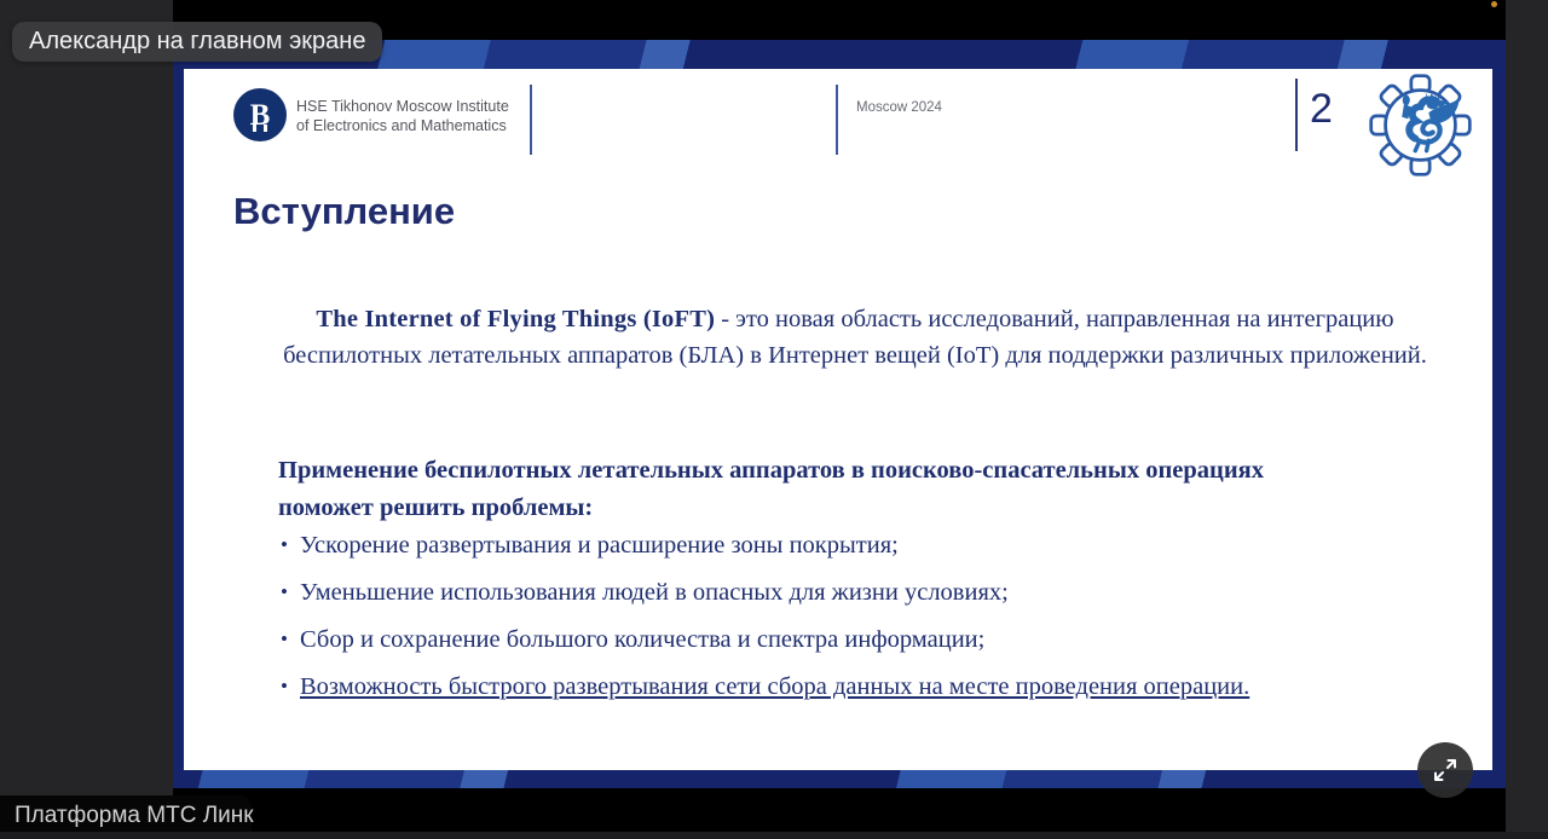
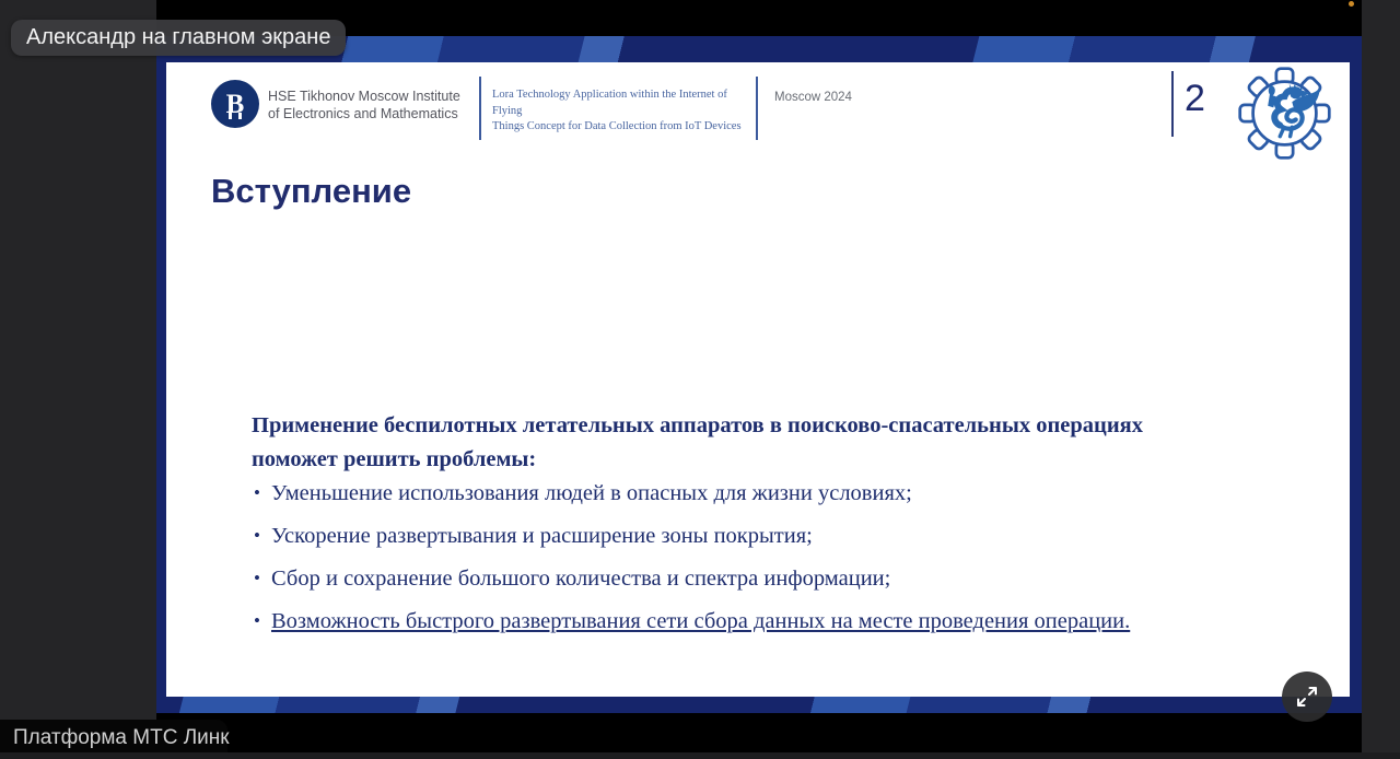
  В
  HSE Tikhonov Moscow Institute
  of Electronics and Mathematics
+ Lora Technology Application within the Internet of Flying
+ Things Concept for Data Collection from IoT Devices
  Moscow 2024
  2
  Вступление
- The Internet of Flying Things (IoFT) - это новая область исследований, направленная на интеграцию беспилотных летательных аппаратов (БЛА) в Интернет вещей (IoT) для поддержки различных приложений.
  Применение беспилотных летательных аппаратов в поисково-спасательных операциях поможет решить проблемы:
  •
- Ускорение развертывания и расширение зоны покрытия;
+ Уменьшение использования людей в опасных для жизни условиях;
  •
- Уменьшение использования людей в опасных для жизни условиях;
+ Ускорение развертывания и расширение зоны покрытия;
  •
  Сбор и сохранение большого количества и спектра информации;
  •
  Возможность быстрого развертывания сети сбора данных на месте проведения операции.
  Александр на главном экране
  Платформа МТС Линк
